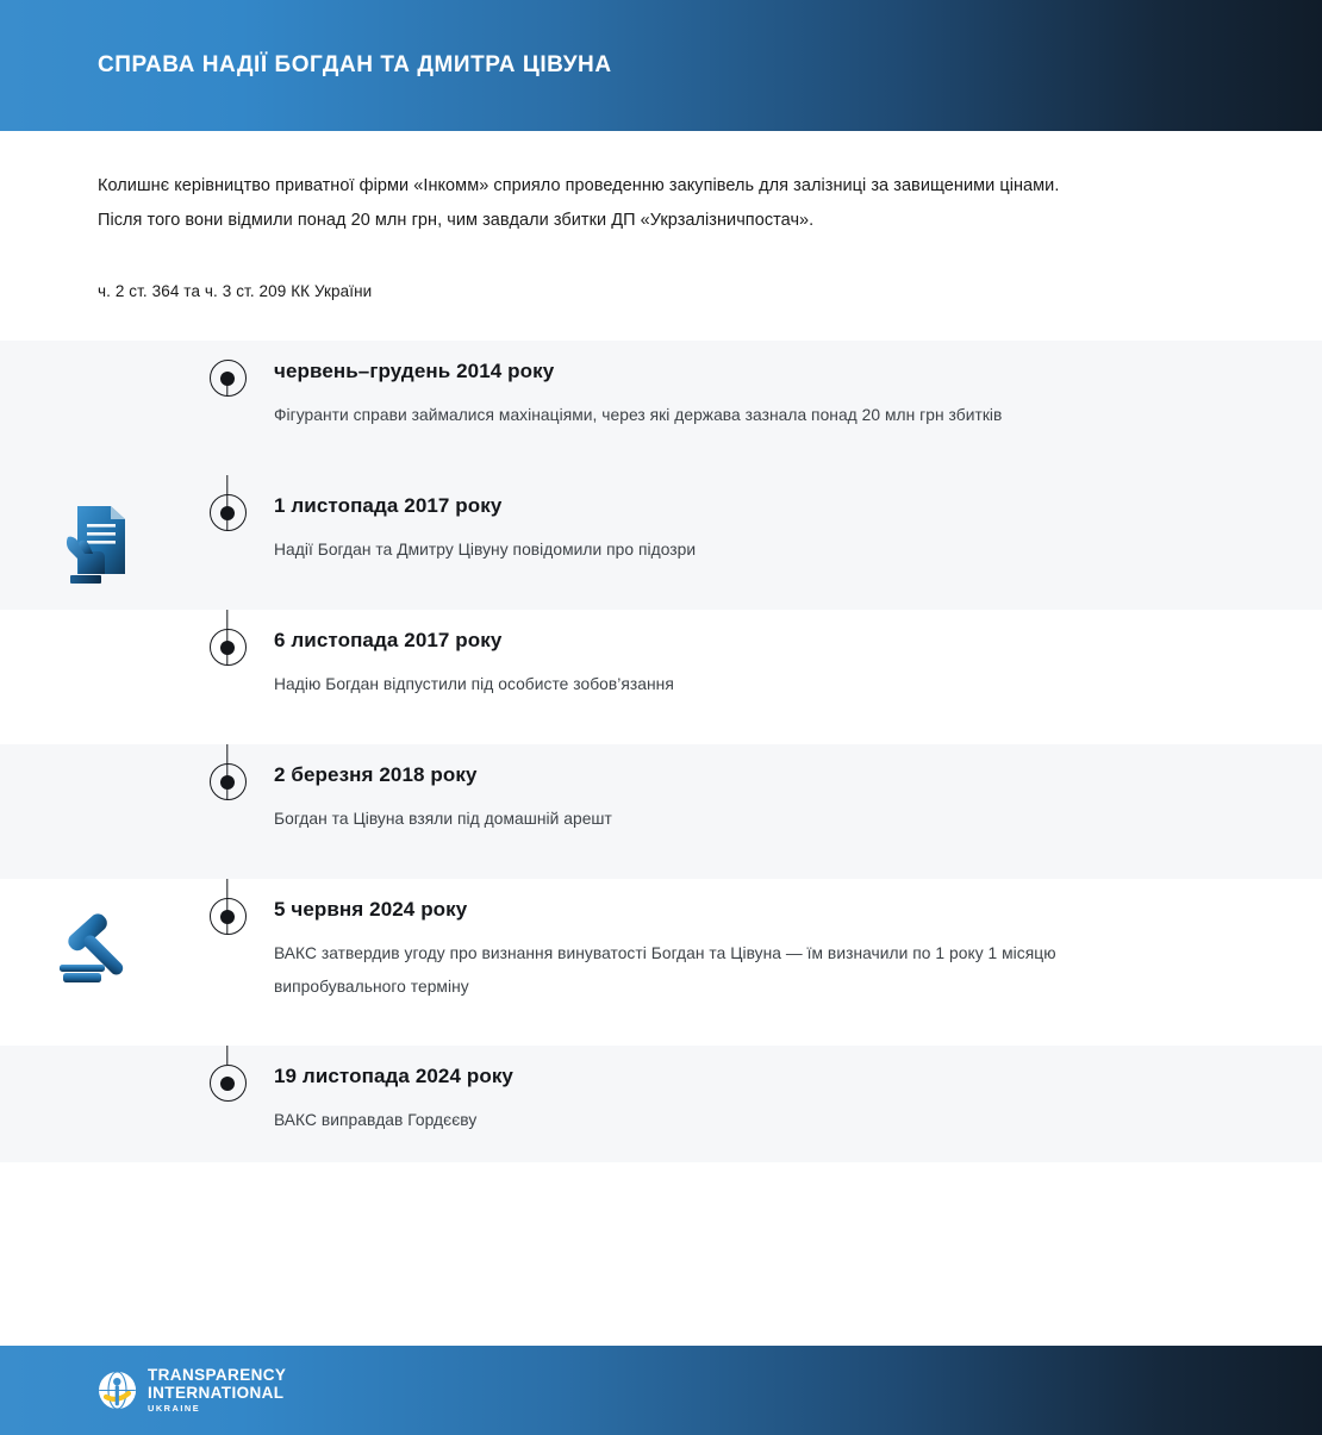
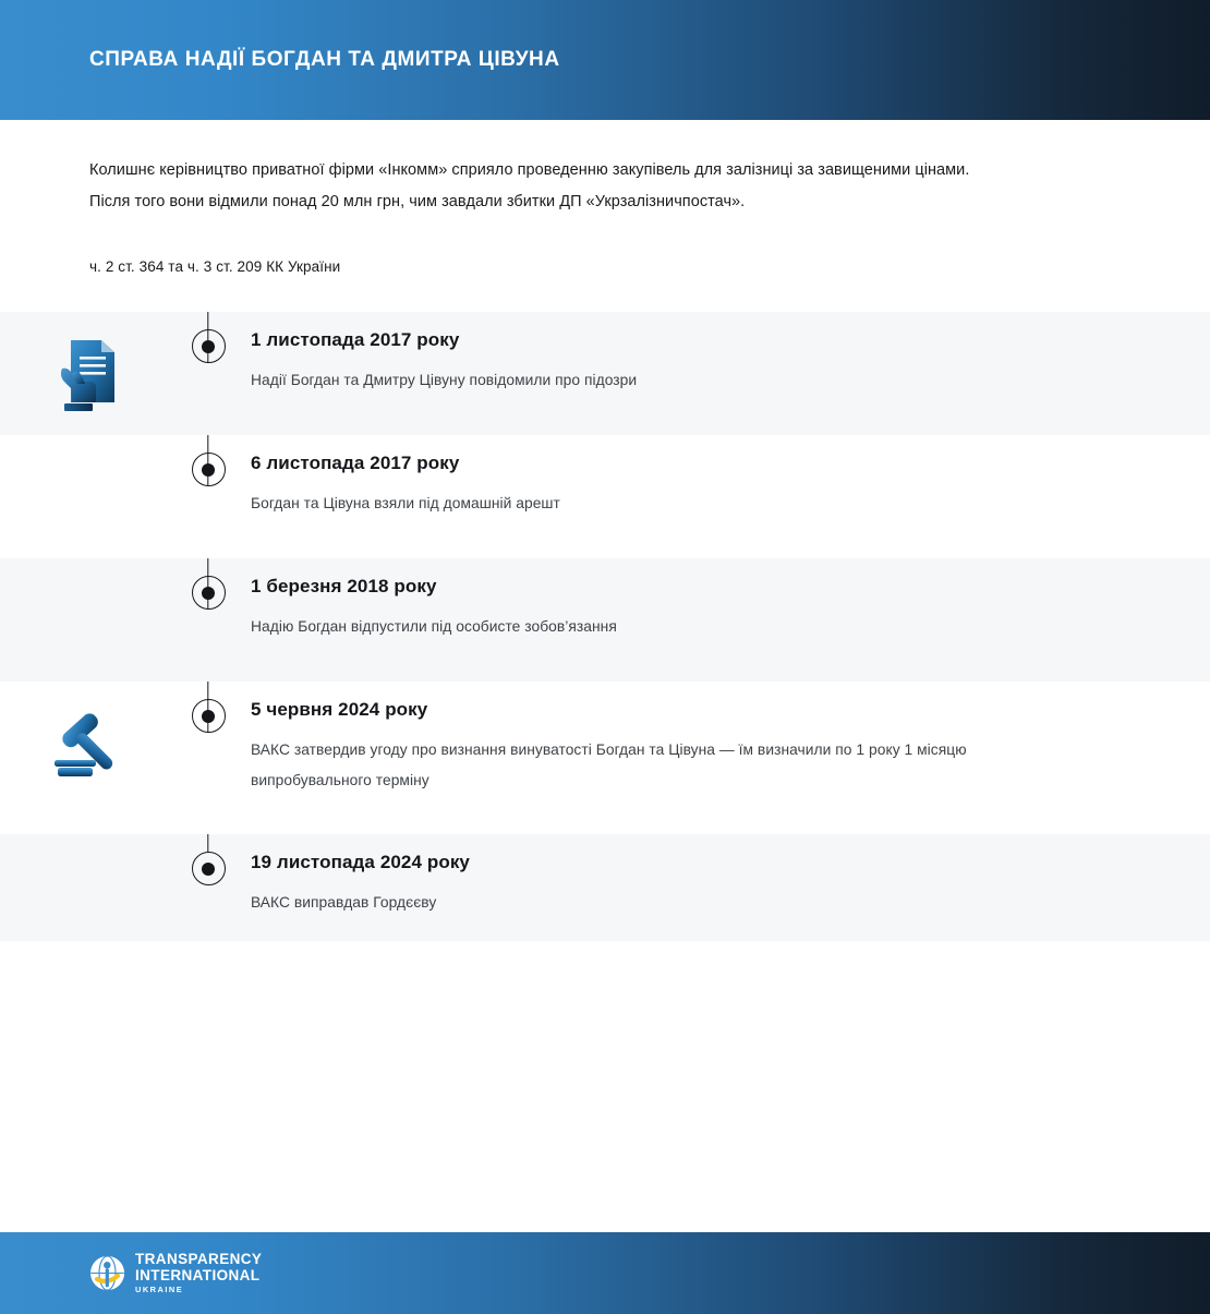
  СПРАВА НАДІЇ БОГДАН ТА ДМИТРА ЦІВУНА
  Колишнє керівництво приватної фірми «Інкомм» сприяло проведенню закупівель для залізниці за завищеними цінами.
  Після того вони відмили понад 20 млн грн, чим завдали збитки ДП «Укрзалізничпостач».
  ч. 2 ст. 364 та ч. 3 ст. 209 КК України
- червень–грудень 2014 року
- Фігуранти справи займалися махінаціями, через які держава зазнала понад 20 млн грн збитків
  1 листопада 2017 року
  Надії Богдан та Дмитру Цівуну повідомили про підозри
  6 листопада 2017 року
- Надію Богдан відпустили під особисте зобов’язання
+ Богдан та Цівуна взяли під домашній арешт
- 2 березня 2018 року
+ 1 березня 2018 року
- Богдан та Цівуна взяли під домашній арешт
+ Надію Богдан відпустили під особисте зобов’язання
  5 червня 2024 року
  ВАКС затвердив угоду про визнання винуватості Богдан та Цівуна — їм визначили по 1 року 1 місяцю випробувального терміну
  19 листопада 2024 року
  ВАКС виправдав Гордєєву
  TRANSPARENCY
  INTERNATIONAL
  UKRAINE
